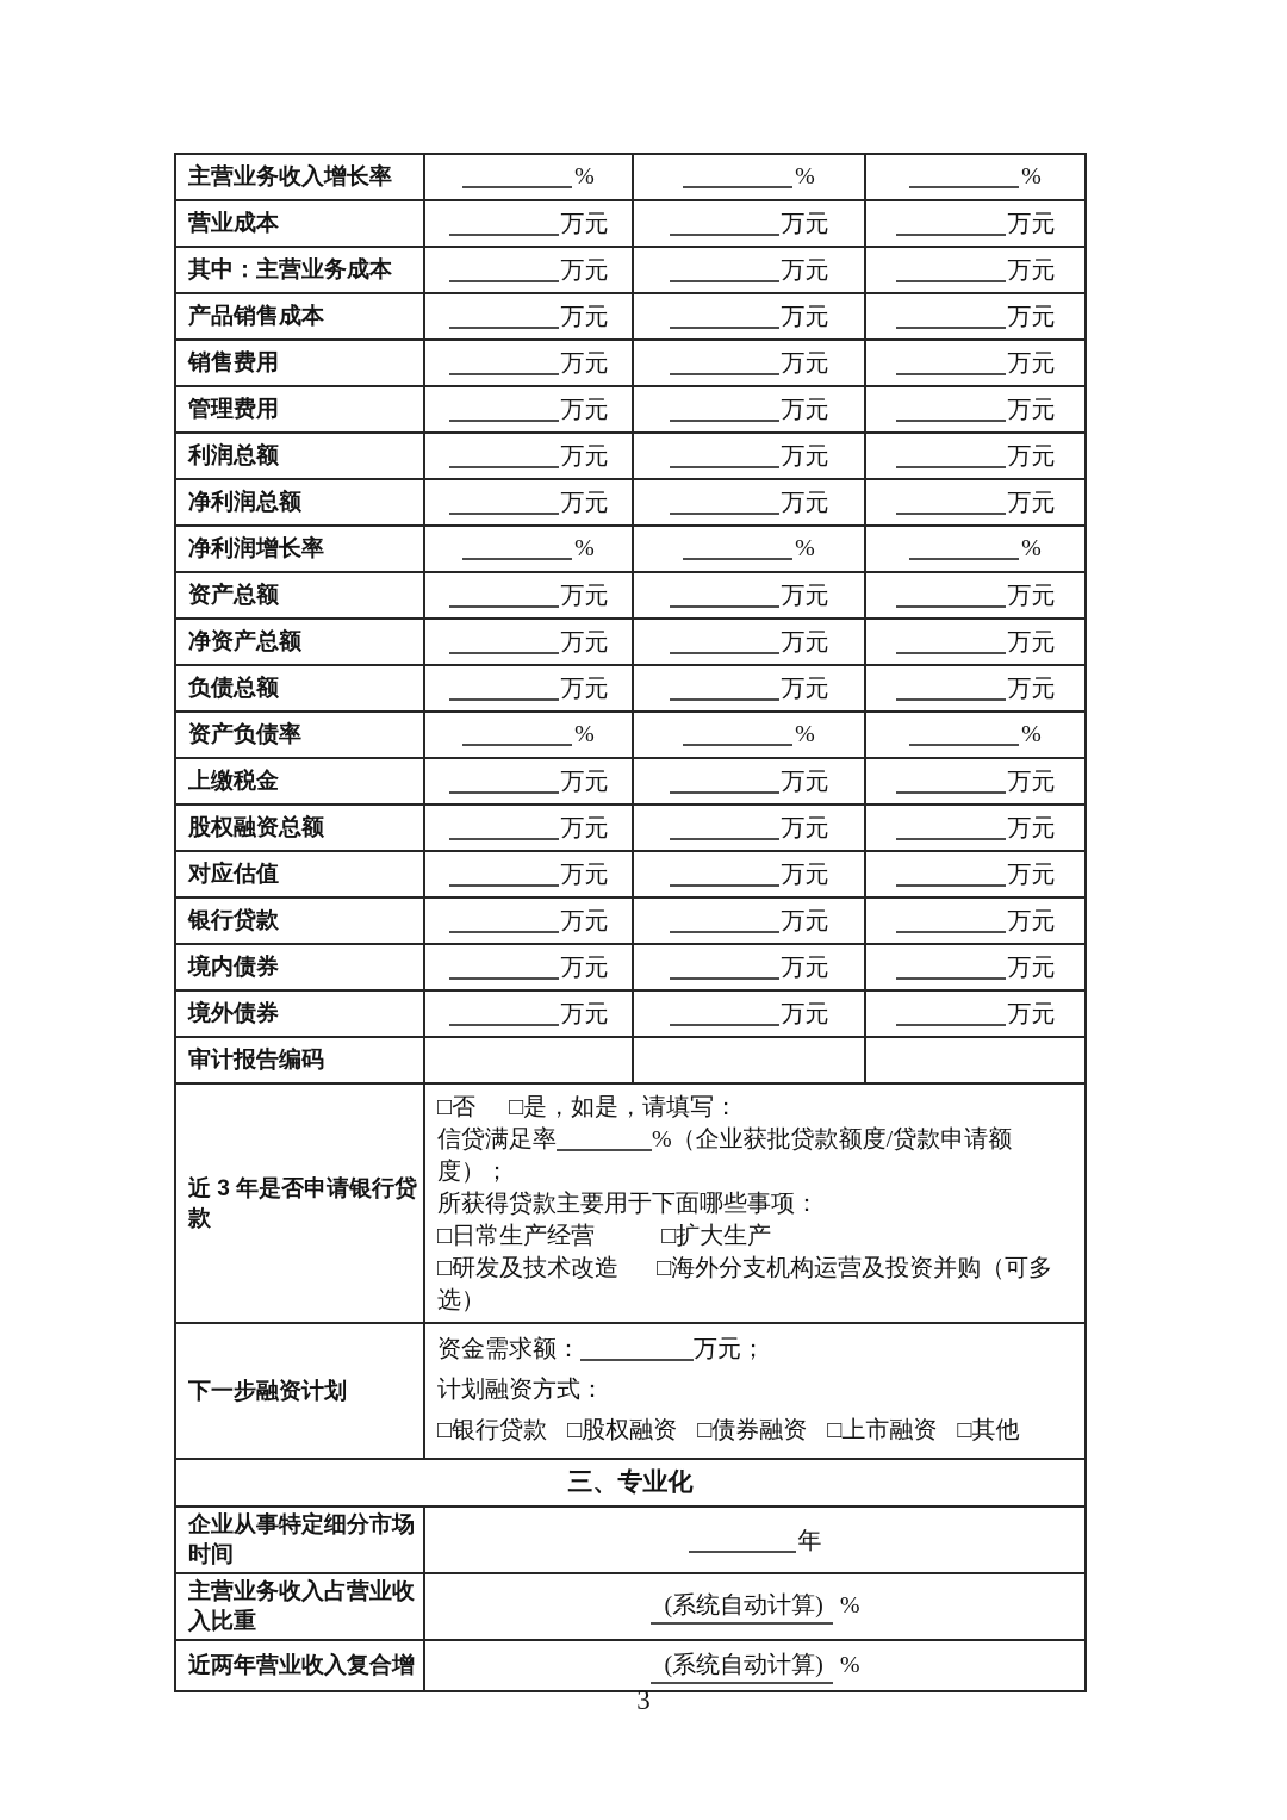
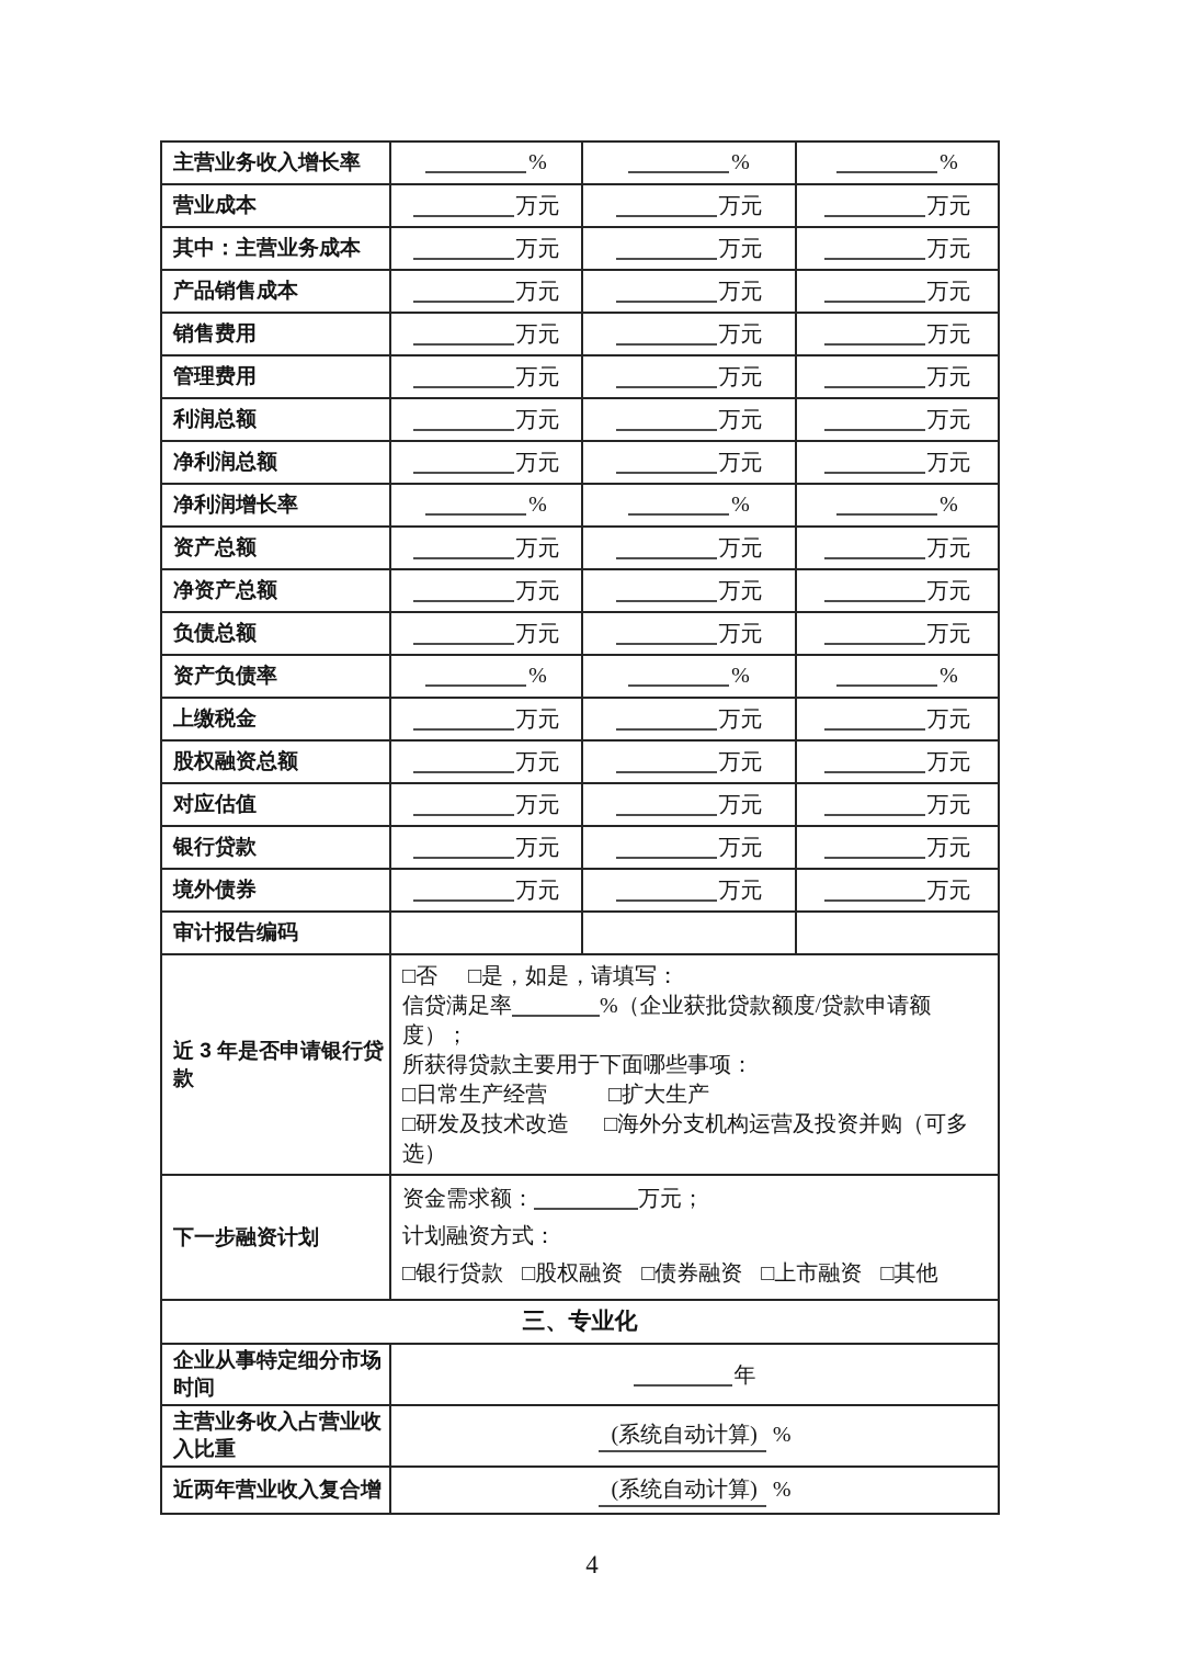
  主营业务收入增长率	%	%	%
  营业成本	万元	万元	万元
  其中：主营业务成本	万元	万元	万元
  产品销售成本	万元	万元	万元
  销售费用	万元	万元	万元
  管理费用	万元	万元	万元
  利润总额	万元	万元	万元
  净利润总额	万元	万元	万元
  净利润增长率	%	%	%
  资产总额	万元	万元	万元
  净资产总额	万元	万元	万元
  负债总额	万元	万元	万元
  资产负债率	%	%	%
  上缴税金	万元	万元	万元
  股权融资总额	万元	万元	万元
  对应估值	万元	万元	万元
  银行贷款	万元	万元	万元
- 境内债券	万元	万元	万元
  境外债券	万元	万元	万元
  审计报告编码
  近 3 年是否申请银行贷款	□否 □是，如是，请填写： 信贷满足率 %（企业获批贷款额度/贷款申请额度）； 所获得贷款主要用于下面哪些事项： □日常生产经营 □扩大生产 □研发及技术改造 □海外分支机构运营及投资并购（可多选）
  下一步融资计划	资金需求额： 万元； 计划融资方式： □银行贷款 □股权融资 □债券融资 □上市融资 □其他
  三、专业化
  企业从事特定细分市场时间	年
  主营业务收入占营业收入比重	(系统自动计算) %
  近两年营业收入复合增	(系统自动计算) %
- 3
+ 4
